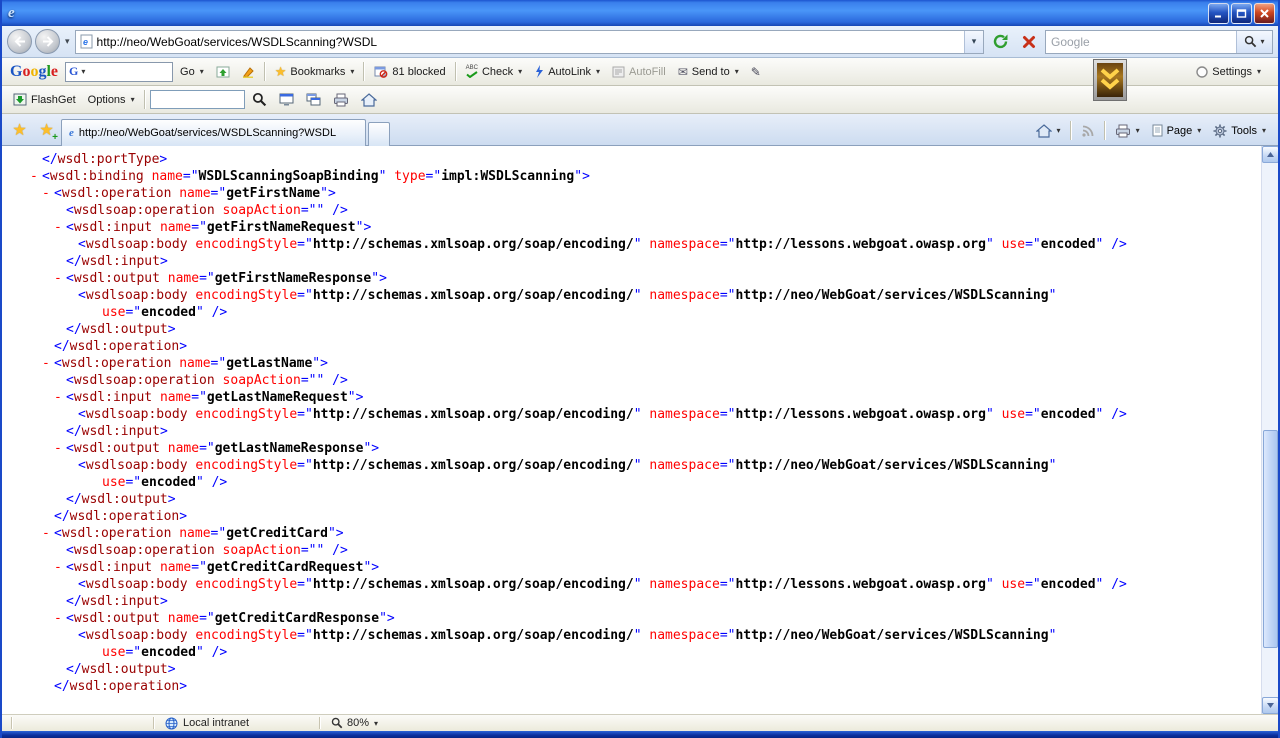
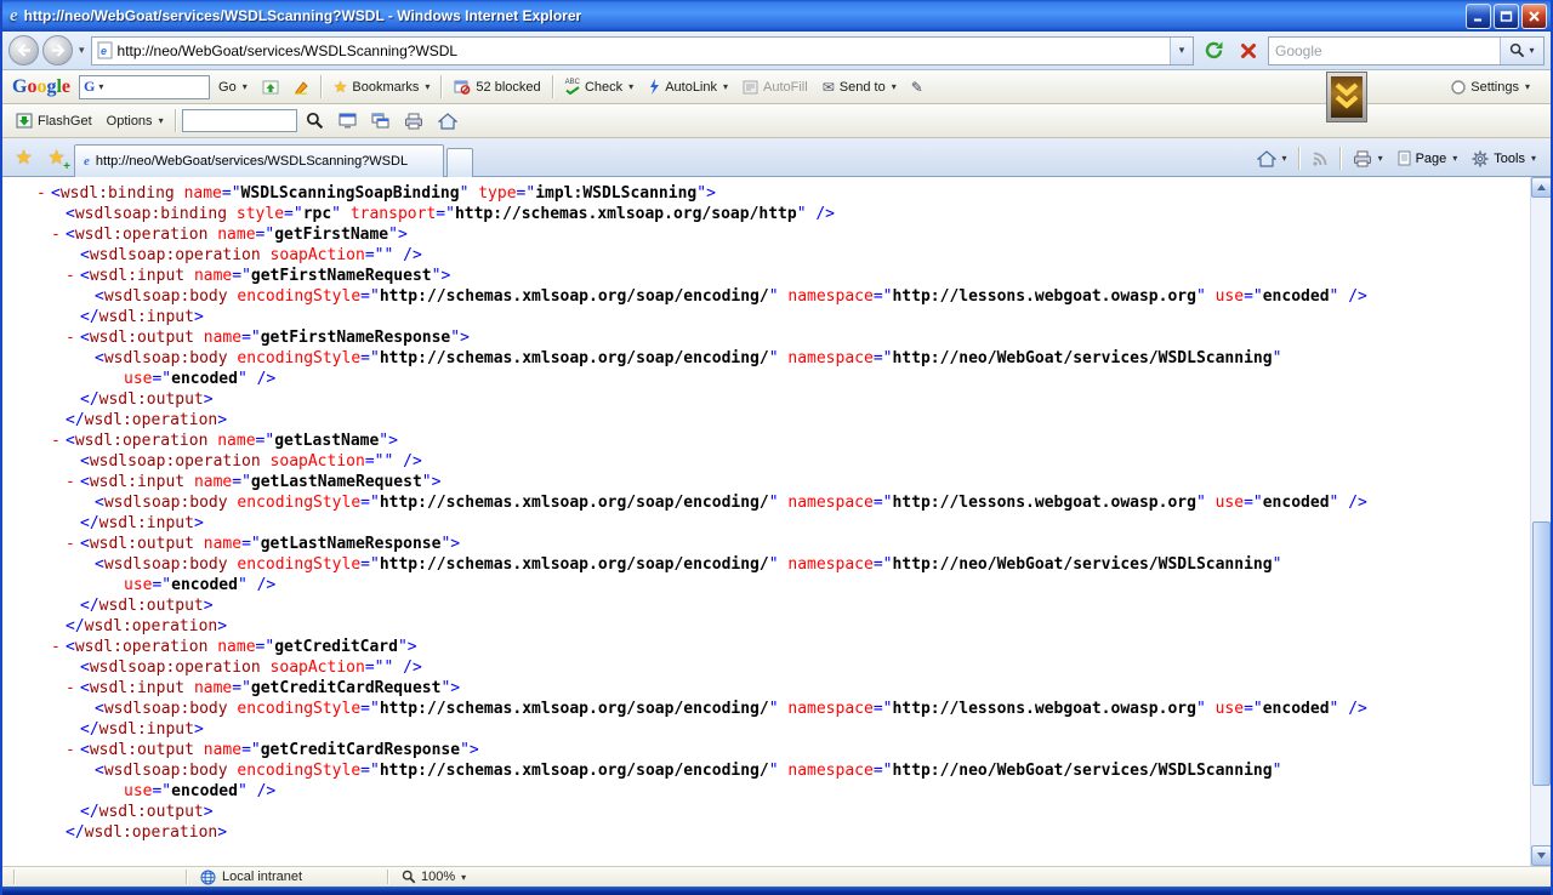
  e
+ http://neo/WebGoat/services/WSDLScanning?WSDL - Windows Internet Explorer
  ▾
  e
  http://neo/WebGoat/services/WSDLScanning?WSDL
  ▾
  Google
  ▾
  Google
  G
  ▾
  Go
  ▾
  ★
  Bookmarks
  ▾
- 81 blocked
+ 52 blocked
  Check
  ▾
  AutoLink
  ▾
  AutoFill
  ✉
  Send to
  ▾
  ✎
  Settings
  ▾
  FlashGet
  Options
  ▾
  ★
  ★
  +
  e
  http://neo/WebGoat/services/WSDLScanning?WSDL
  ▾
  ▾
  Page
  ▾
  Tools
  ▾
- </wsdl:portType>
  -
  <wsdl:binding name="WSDLScanningSoapBinding" type="impl:WSDLScanning">
+ <wsdlsoap:binding style="rpc" transport="http://schemas.xmlsoap.org/soap/http" />
  -
  <wsdl:operation name="getFirstName">
  <wsdlsoap:operation soapAction="" />
  -
  <wsdl:input name="getFirstNameRequest">
  <wsdlsoap:body encodingStyle="http://schemas.xmlsoap.org/soap/encoding/" namespace="http://lessons.webgoat.owasp.org" use="encoded" />
  </wsdl:input>
  -
  <wsdl:output name="getFirstNameResponse">
  <wsdlsoap:body encodingStyle="http://schemas.xmlsoap.org/soap/encoding/" namespace="http://neo/WebGoat/services/WSDLScanning"
  use="encoded" />
  </wsdl:output>
  </wsdl:operation>
  -
  <wsdl:operation name="getLastName">
  <wsdlsoap:operation soapAction="" />
  -
  <wsdl:input name="getLastNameRequest">
  <wsdlsoap:body encodingStyle="http://schemas.xmlsoap.org/soap/encoding/" namespace="http://lessons.webgoat.owasp.org" use="encoded" />
  </wsdl:input>
  -
  <wsdl:output name="getLastNameResponse">
  <wsdlsoap:body encodingStyle="http://schemas.xmlsoap.org/soap/encoding/" namespace="http://neo/WebGoat/services/WSDLScanning"
  use="encoded" />
  </wsdl:output>
  </wsdl:operation>
  -
  <wsdl:operation name="getCreditCard">
  <wsdlsoap:operation soapAction="" />
  -
  <wsdl:input name="getCreditCardRequest">
  <wsdlsoap:body encodingStyle="http://schemas.xmlsoap.org/soap/encoding/" namespace="http://lessons.webgoat.owasp.org" use="encoded" />
  </wsdl:input>
  -
  <wsdl:output name="getCreditCardResponse">
  <wsdlsoap:body encodingStyle="http://schemas.xmlsoap.org/soap/encoding/" namespace="http://neo/WebGoat/services/WSDLScanning"
  use="encoded" />
  </wsdl:output>
  </wsdl:operation>
  Local intranet
- 80%
+ 100%
  ▾
